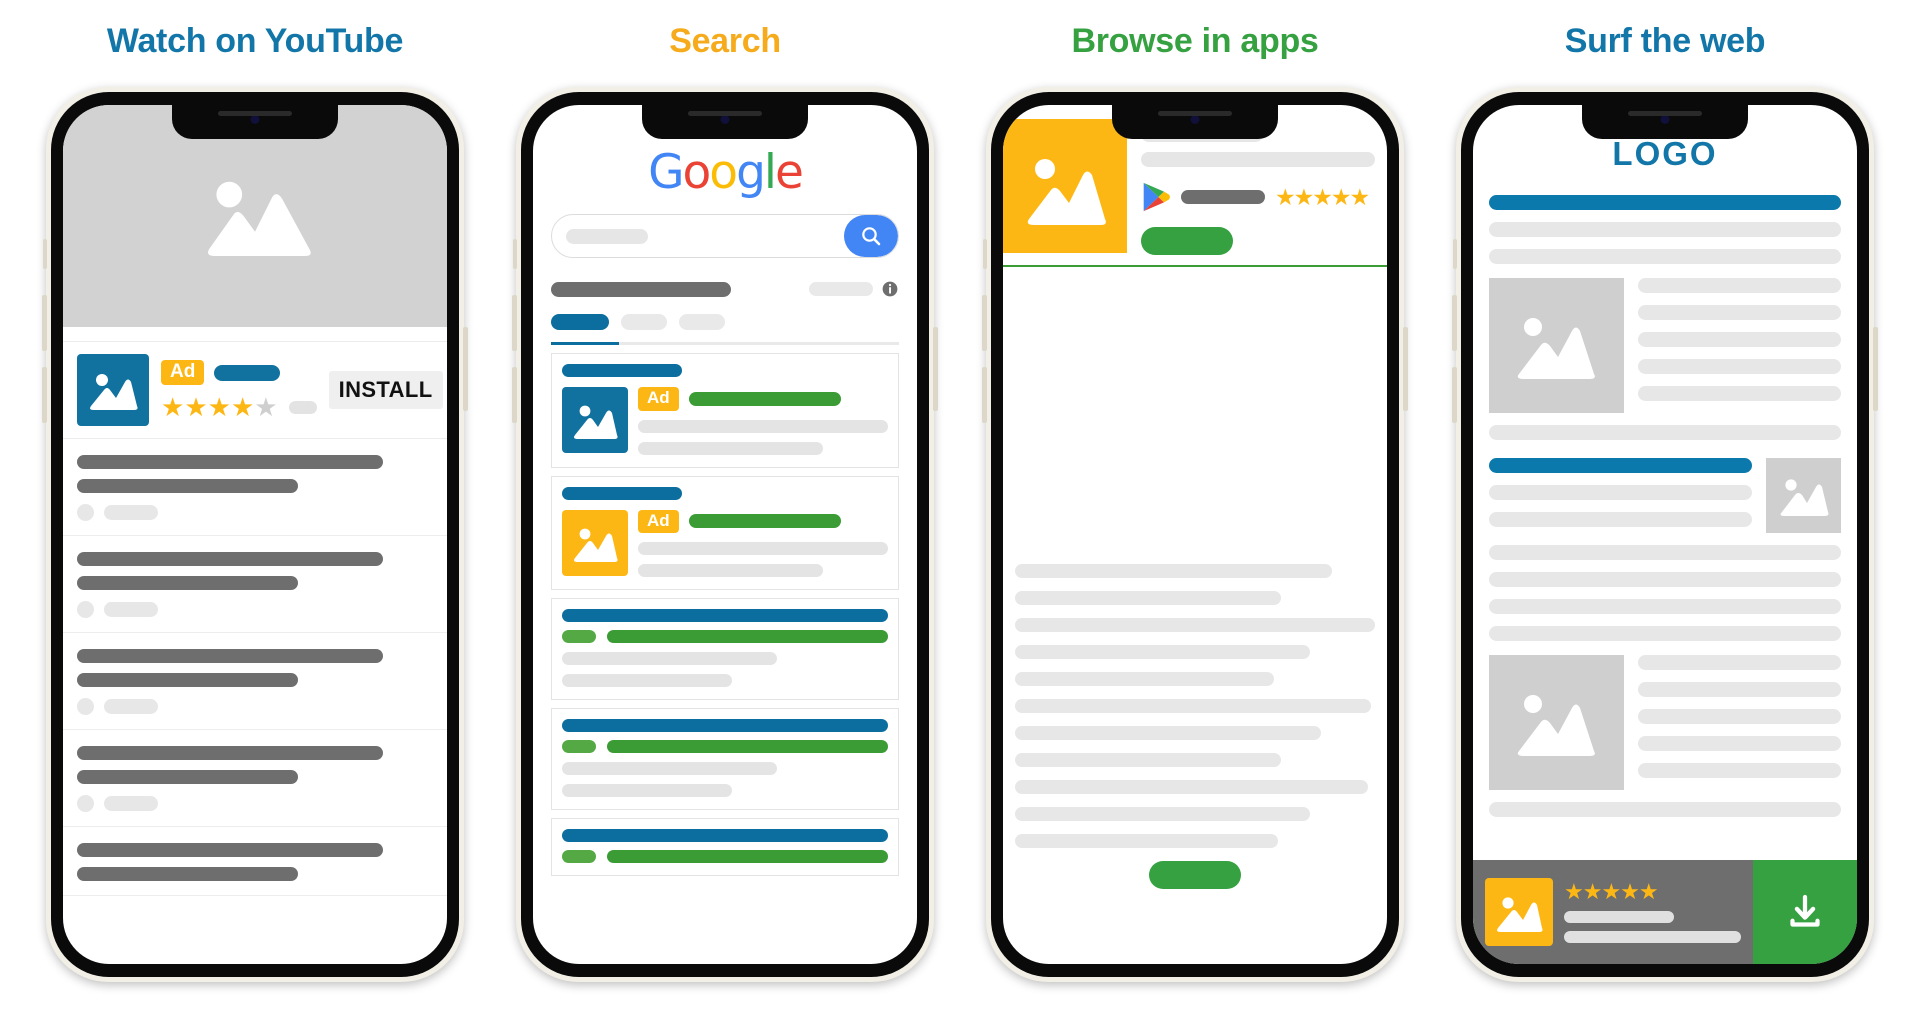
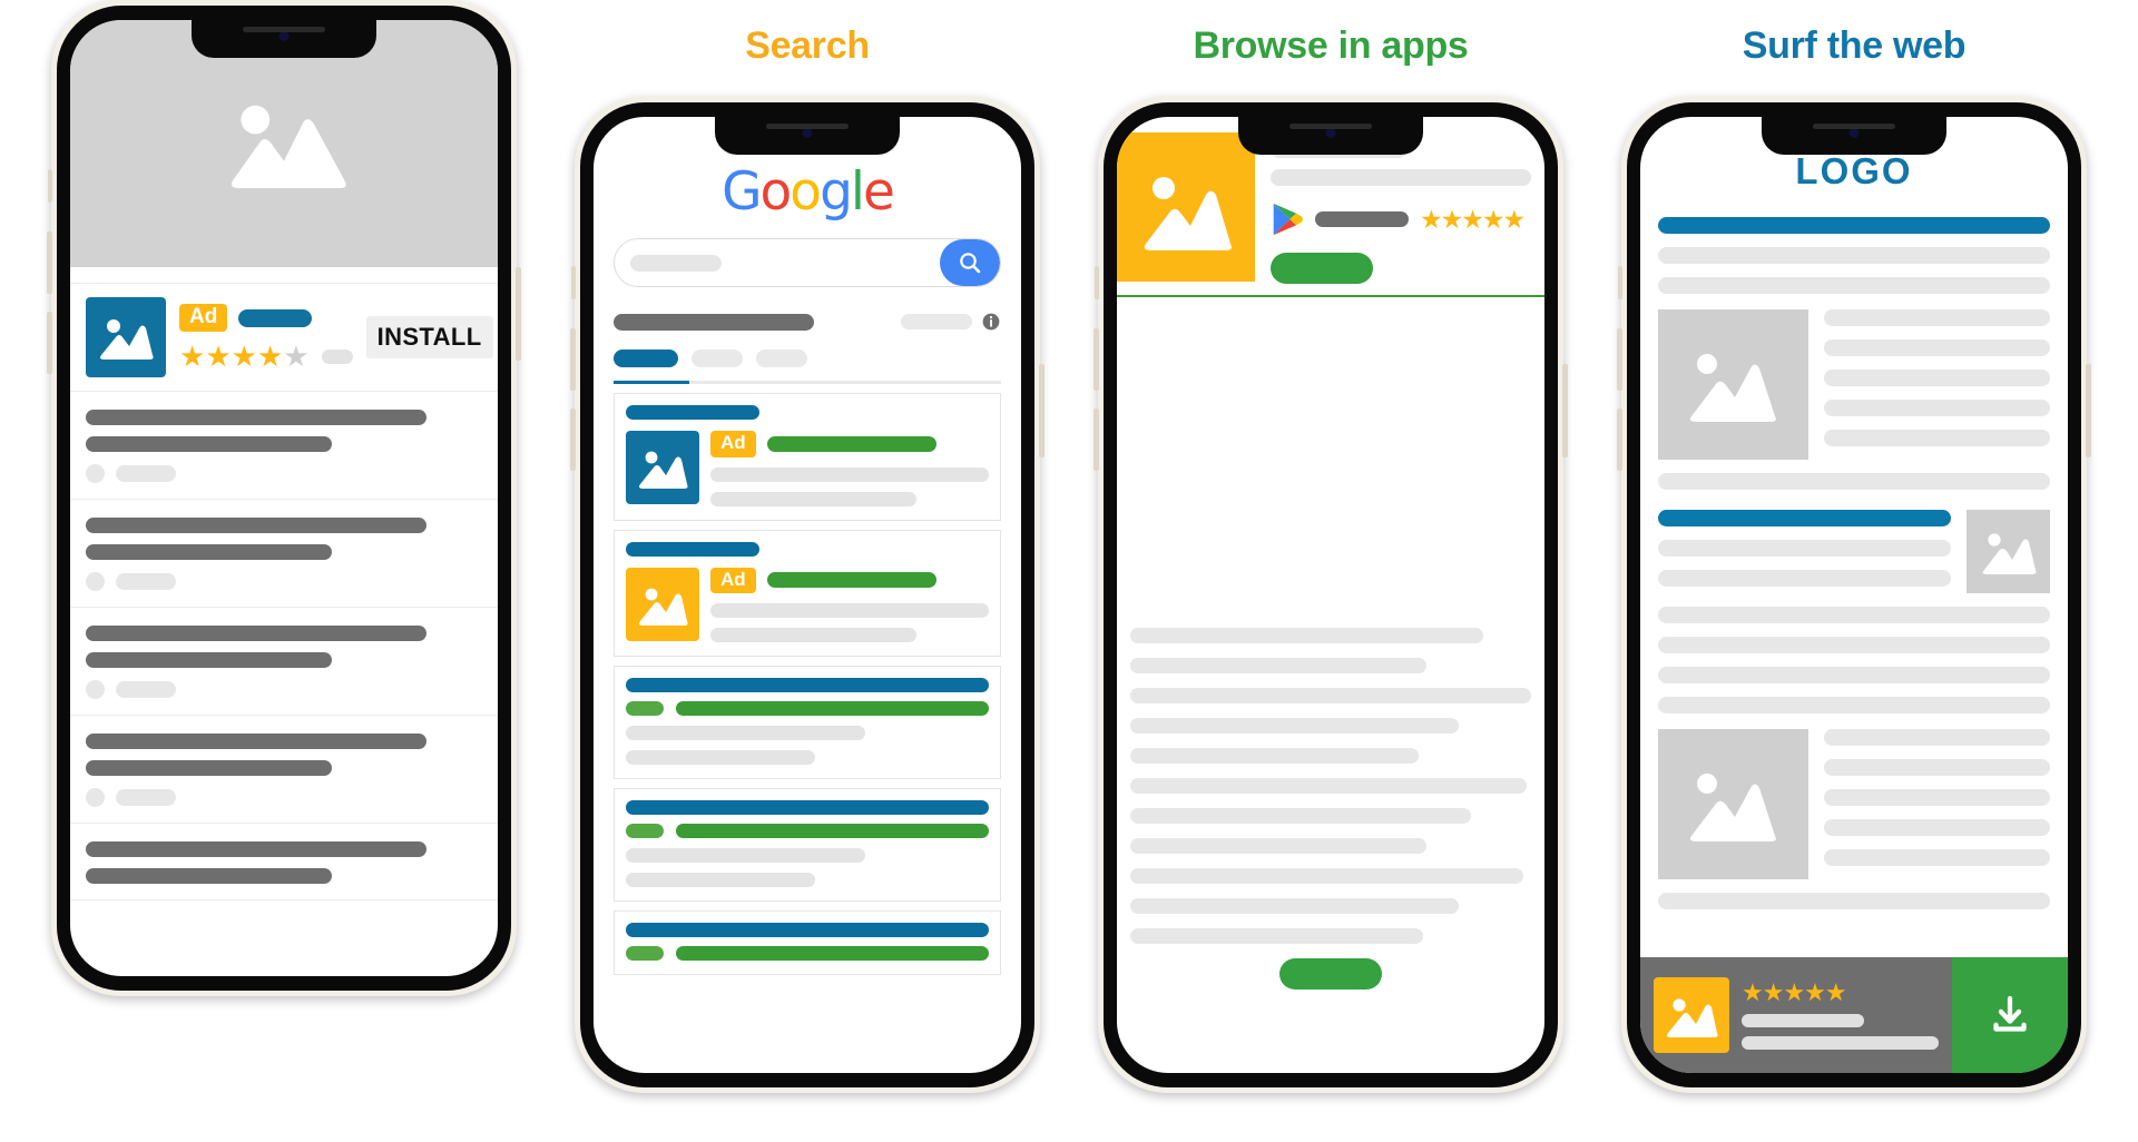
- Watch on YouTube
  Ad
  ★
  ★
  ★
  ★
  ★
  INSTALL
  Search
  Google
  Ad
  Ad
  Browse in apps
  ★★★★★
  Surf the web
  LOGO
  ★★★★★
